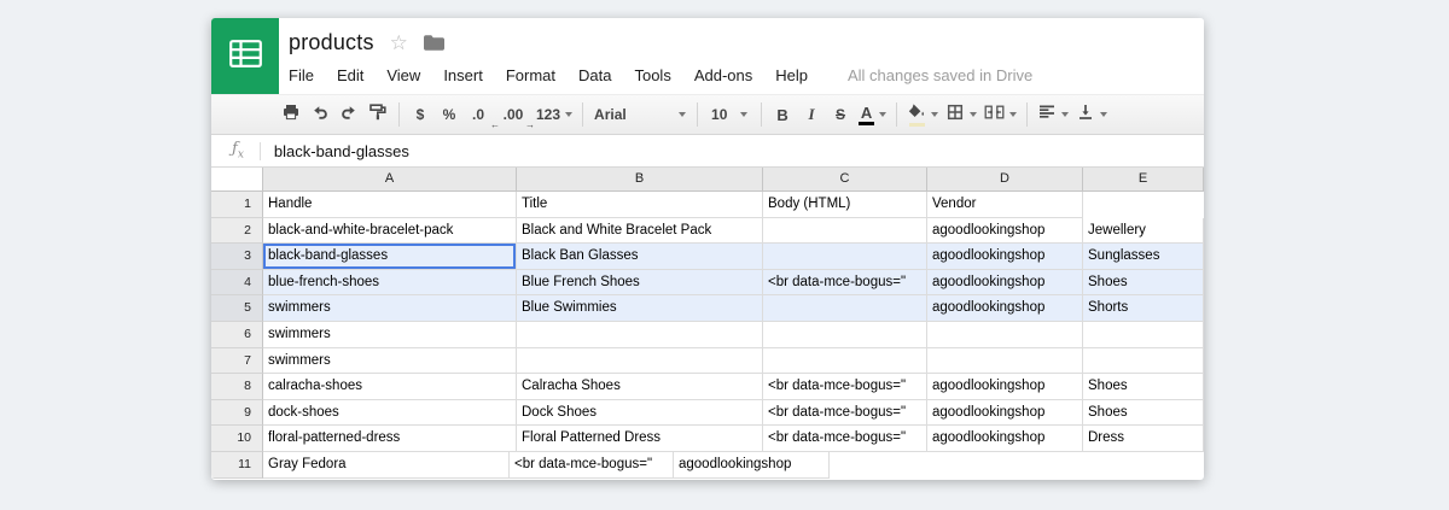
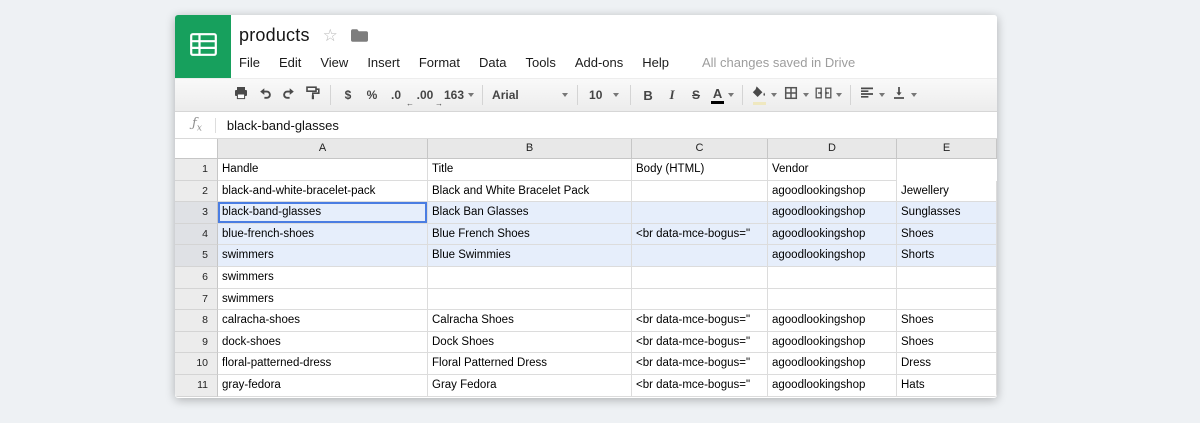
  products
  ☆
  File
  Edit
  View
  Insert
  Format
  Data
  Tools
  Add-ons
  Help
  All changes saved in Drive
  $
  %
  .0
  ←
  .00
  →
- 123
+ 163
  Arial
  10
  B
  I
  S
  A
  ƒx
  black-band-glasses
  A
  B
  C
  D
  E
  1
  Handle
  Title
  Body (HTML)
  Vendor
  2
  black-and-white-bracelet-pack
  Black and White Bracelet Pack
  agoodlookingshop
  Jewellery
  3
  black-band-glasses
  Black Ban Glasses
  agoodlookingshop
  Sunglasses
  4
  blue-french-shoes
  Blue French Shoes
  <br data-mce-bogus="
  agoodlookingshop
  Shoes
  5
  swimmers
  Blue Swimmies
  agoodlookingshop
  Shorts
  6
  swimmers
  7
  swimmers
  8
  calracha-shoes
  Calracha Shoes
  <br data-mce-bogus="
  agoodlookingshop
  Shoes
  9
  dock-shoes
  Dock Shoes
  <br data-mce-bogus="
  agoodlookingshop
  Shoes
  10
  floral-patterned-dress
  Floral Patterned Dress
  <br data-mce-bogus="
  agoodlookingshop
  Dress
  11
+ gray-fedora
  Gray Fedora
  <br data-mce-bogus="
  agoodlookingshop
+ Hats
